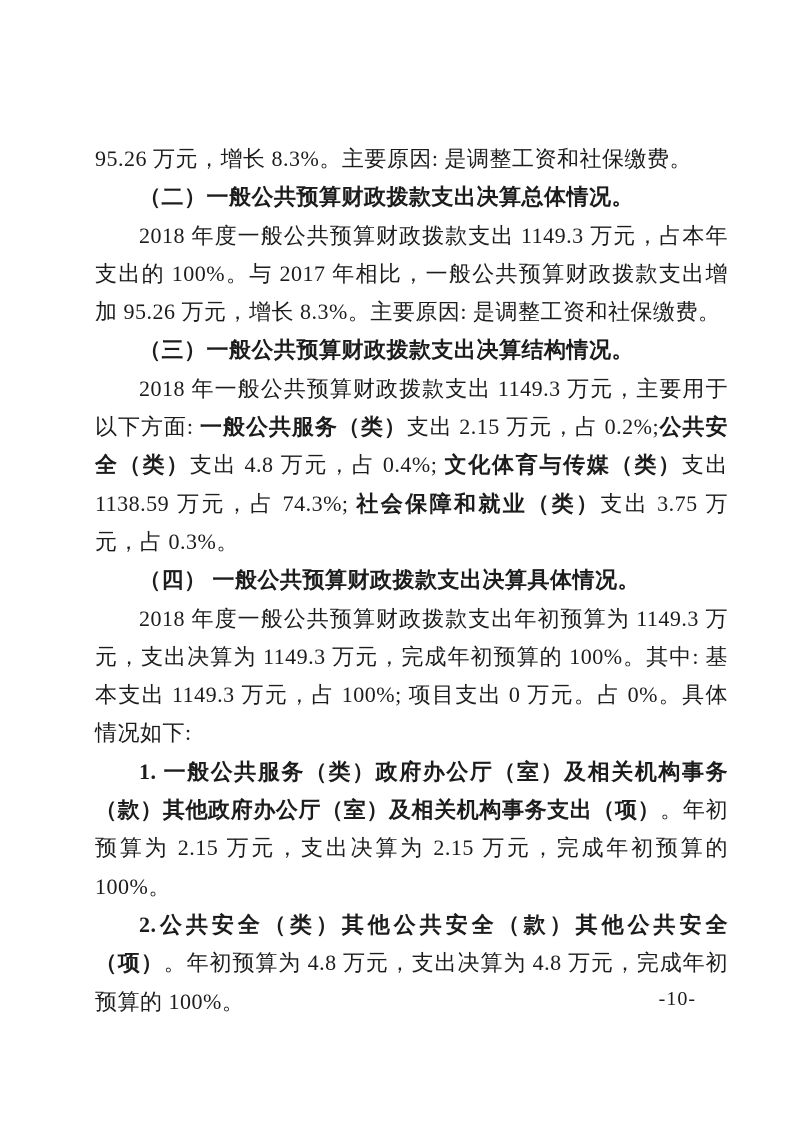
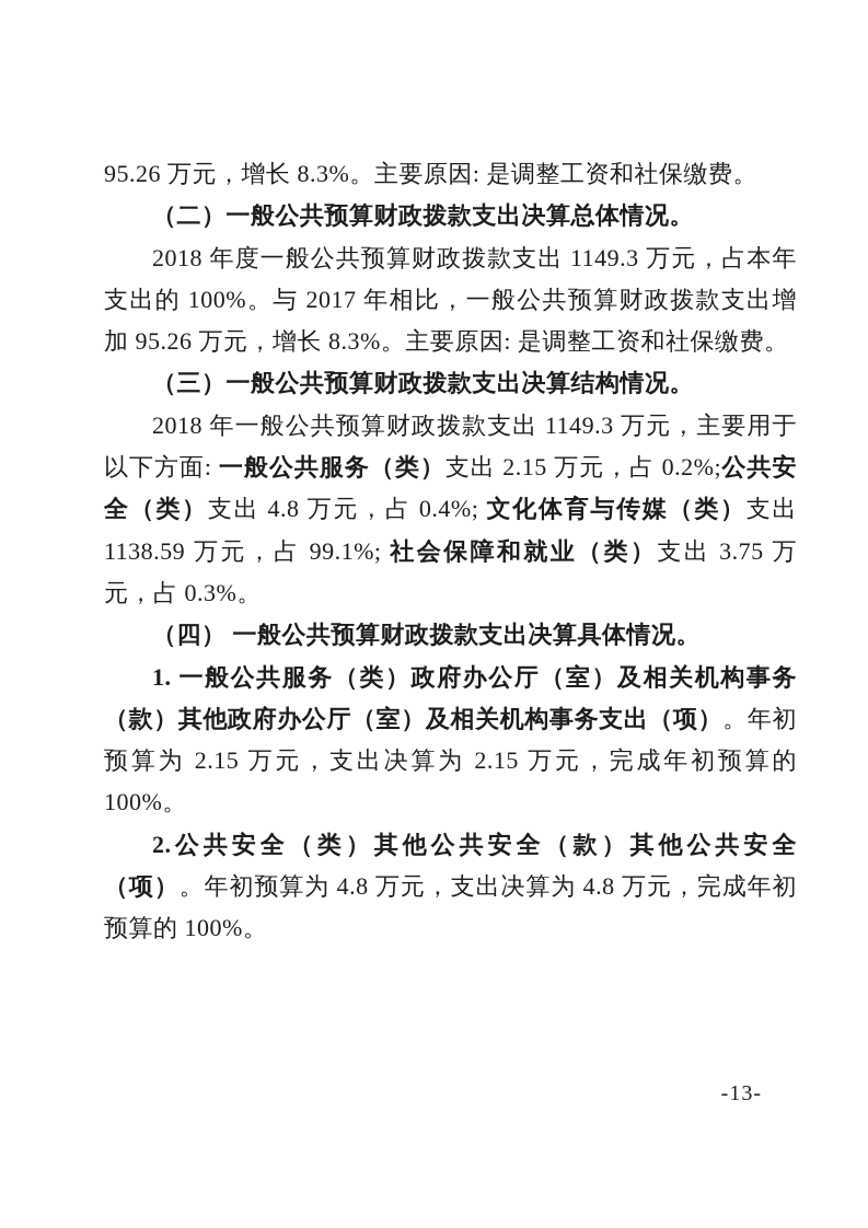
  95.26 万元，增长 8.3%。主要原因: 是调整工资和社保缴费。
  （二）一般公共预算财政拨款支出决算总体情况。
  2018 年度一般公共预算财政拨款支出 1149.3 万元，占本年支出的 100%。与 2017 年相比，一般公共预算财政拨款支出增加 95.26 万元，增长 8.3%。主要原因: 是调整工资和社保缴费。
  （三）一般公共预算财政拨款支出决算结构情况。
- 2018 年一般公共预算财政拨款支出 1149.3 万元，主要用于以下方面: 一般公共服务（类）支出 2.15 万元，占 0.2%;公共安全（类）支出 4.8 万元，占 0.4%; 文化体育与传媒（类）支出 1138.59 万元，占 74.3%; 社会保障和就业（类）支出 3.75 万元，占 0.3%。
+ 2018 年一般公共预算财政拨款支出 1149.3 万元，主要用于以下方面: 一般公共服务（类）支出 2.15 万元，占 0.2%;公共安全（类）支出 4.8 万元，占 0.4%; 文化体育与传媒（类）支出 1138.59 万元，占 99.1%; 社会保障和就业（类）支出 3.75 万元，占 0.3%。
  （四） 一般公共预算财政拨款支出决算具体情况。
- 2018 年度一般公共预算财政拨款支出年初预算为 1149.3 万元，支出决算为 1149.3 万元，完成年初预算的 100%。其中: 基本支出 1149.3 万元，占 100%; 项目支出 0 万元。占 0%。具体情况如下:
  1. 一般公共服务（类）政府办公厅（室）及相关机构事务（款）其他政府办公厅（室）及相关机构事务支出（项）。年初预算为 2.15 万元，支出决算为 2.15 万元，完成年初预算的 100%。
  2.公共安全（类）其他公共安全（款）其他公共安全（项）。年初预算为 4.8 万元，支出决算为 4.8 万元，完成年初预算的 100%。
- -10-
+ -13-
